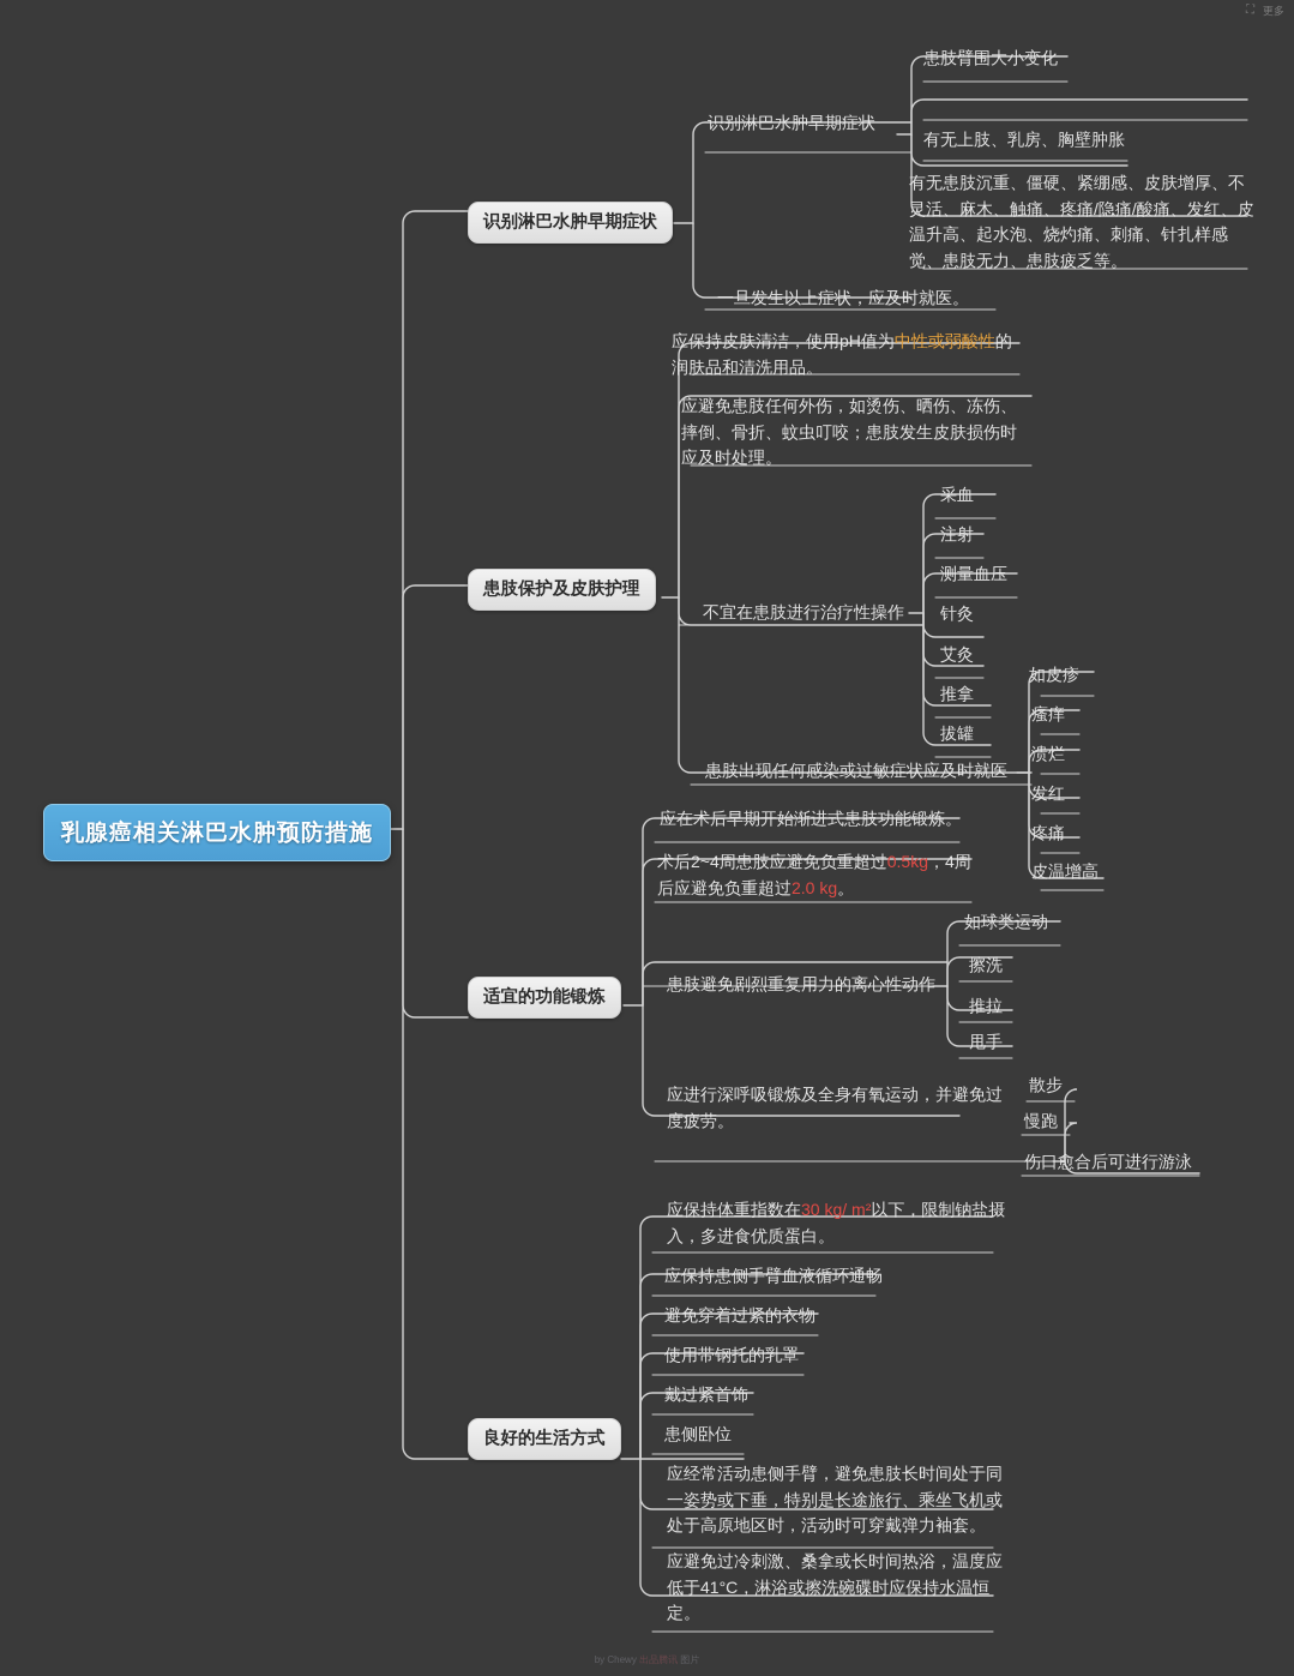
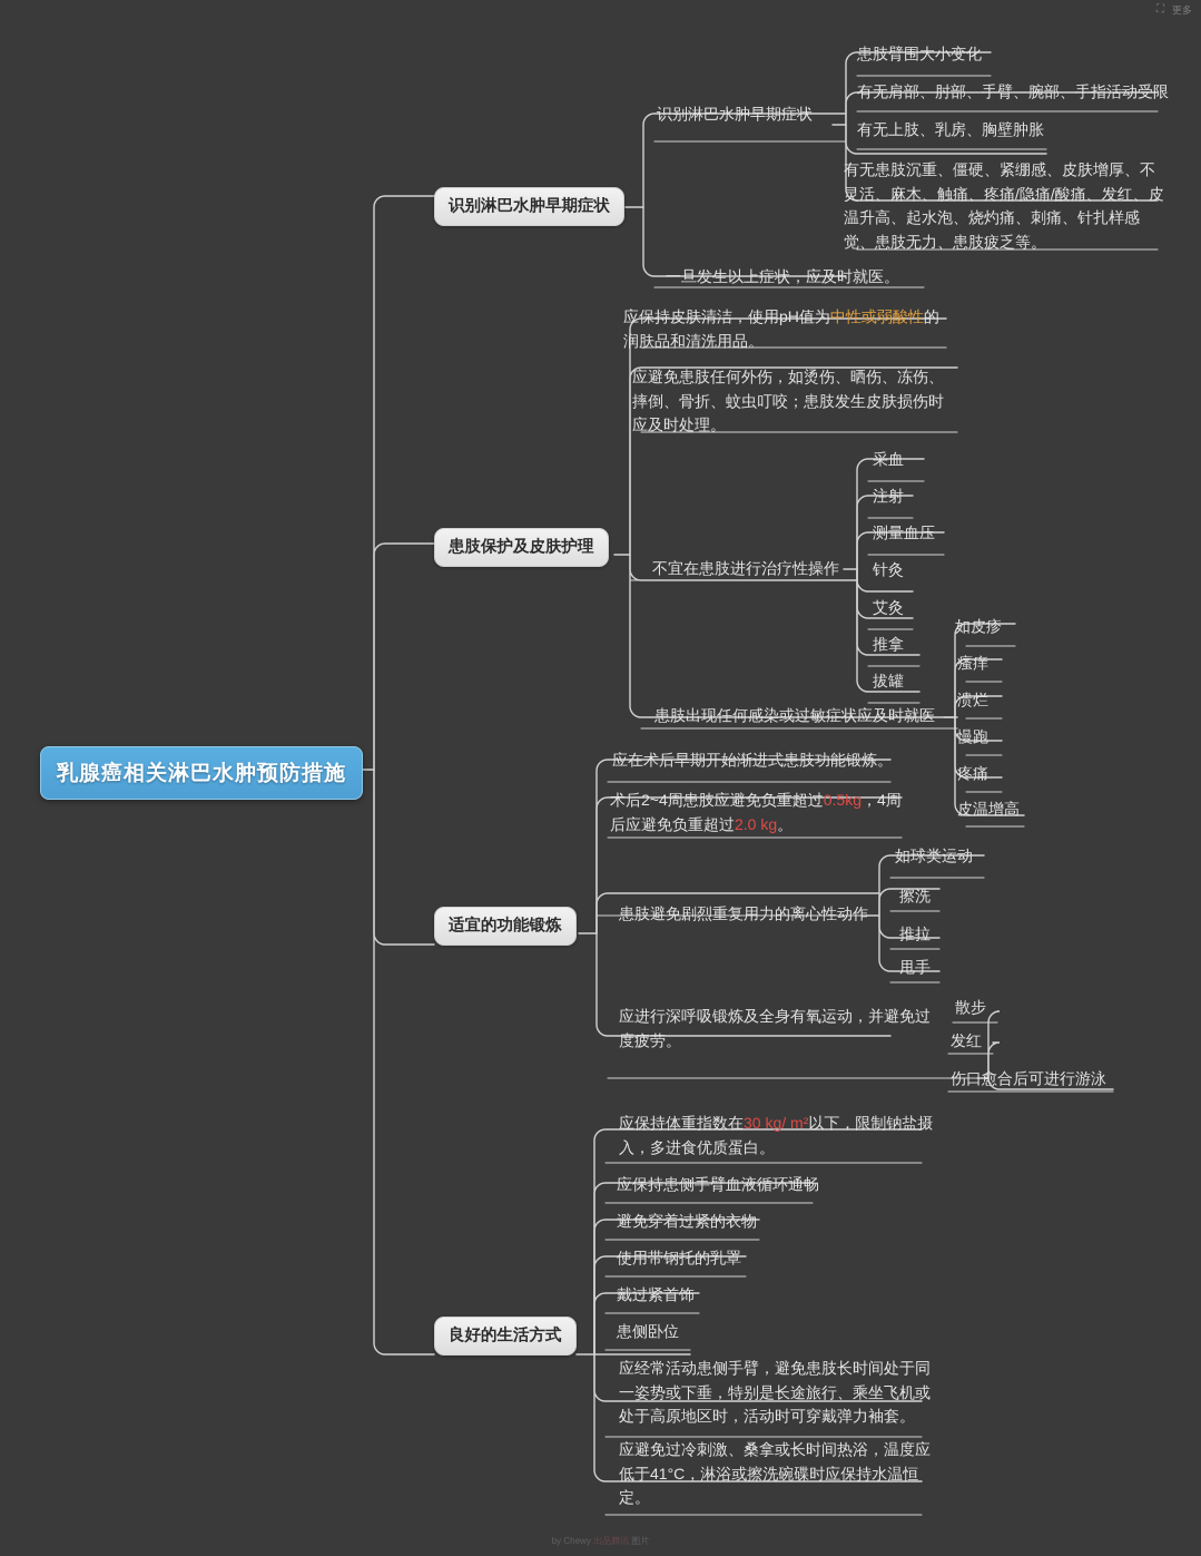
  ⛶
  更多
  乳腺癌相关淋巴水肿预防措施
  识别淋巴水肿早期症状
  识别淋巴水肿早期症状
  一旦发生以上症状，应及时就医。
  患肢臂围大小变化
+ 有无肩部、肘部、手臂、腕部、手指活动受限
  有无上肢、乳房、胸壁肿胀
  有无患肢沉重、僵硬、紧绷感、皮肤增厚、不灵活、麻木、触痛、疼痛/隐痛/酸痛、发红、皮温升高、起水泡、烧灼痛、刺痛、针扎样感觉、患肢无力、患肢疲乏等。
  患肢保护及皮肤护理
  应保持皮肤清洁，使用pH值为中性或弱酸性的润肤品和清洗用品。
  应避免患肢任何外伤，如烫伤、晒伤、冻伤、摔倒、骨折、蚊虫叮咬；患肢发生皮肤损伤时应及时处理。
  不宜在患肢进行治疗性操作
  患肢出现任何感染或过敏症状应及时就医
  采血
  注射
  测量血压
  针灸
  艾灸
  推拿
  拔罐
  如皮疹
  瘙痒
  溃烂
- 发红
+ 慢跑
  疼痛
  皮温增高
  适宜的功能锻炼
  应在术后早期开始渐进式患肢功能锻炼。
  术后2~4周患肢应避免负重超过0.5kg，4周后应避免负重超过2.0 kg。
  患肢避免剧烈重复用力的离心性动作
  应进行深呼吸锻炼及全身有氧运动，并避免过度疲劳。
  如球类运动
  擦洗
  推拉
  甩手
  散步
- 慢跑
+ 发红
  伤口愈合后可进行游泳
  良好的生活方式
  应保持体重指数在30 kg/ m²以下，限制钠盐摄入，多进食优质蛋白。
  应保持患侧手臂血液循环通畅
  避免穿着过紧的衣物
  使用带钢托的乳罩
  戴过紧首饰
  患侧卧位
  应经常活动患侧手臂，避免患肢长时间处于同一姿势或下垂，特别是长途旅行、乘坐飞机或处于高原地区时，活动时可穿戴弹力袖套。
  应避免过冷刺激、桑拿或长时间热浴，温度应低于41°C，淋浴或擦洗碗碟时应保持水温恒定。
  by Chewy 出品腾讯 图片
